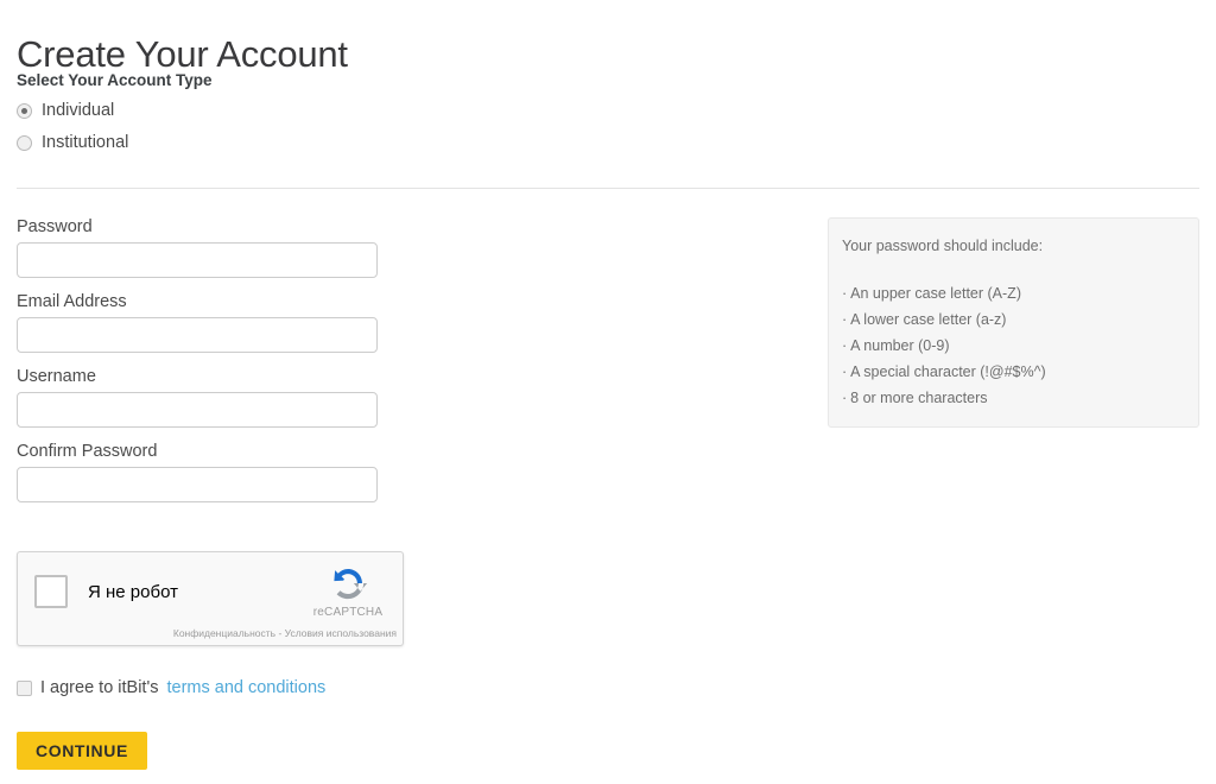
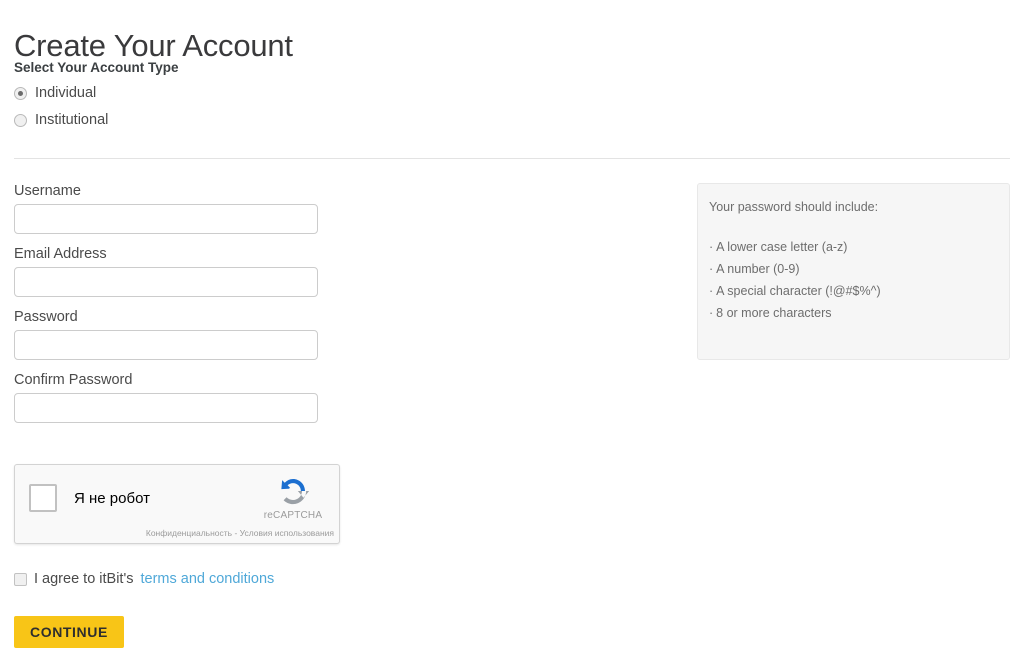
  Create Your Account
  Select Your Account Type
  Individual
  Institutional
- Password
+ Username
  Email Address
- Username
+ Password
  Confirm Password
  Your password should include:
- · An upper case letter (A-Z)
  · A lower case letter (a-z)
  · A number (0-9)
  · A special character (!@#$%^)
  · 8 or more characters
  Я не робот
  reCAPTCHA
  Конфиденциальность - Условия использования
  I agree to itBit's
  terms and conditions
  CONTINUE
